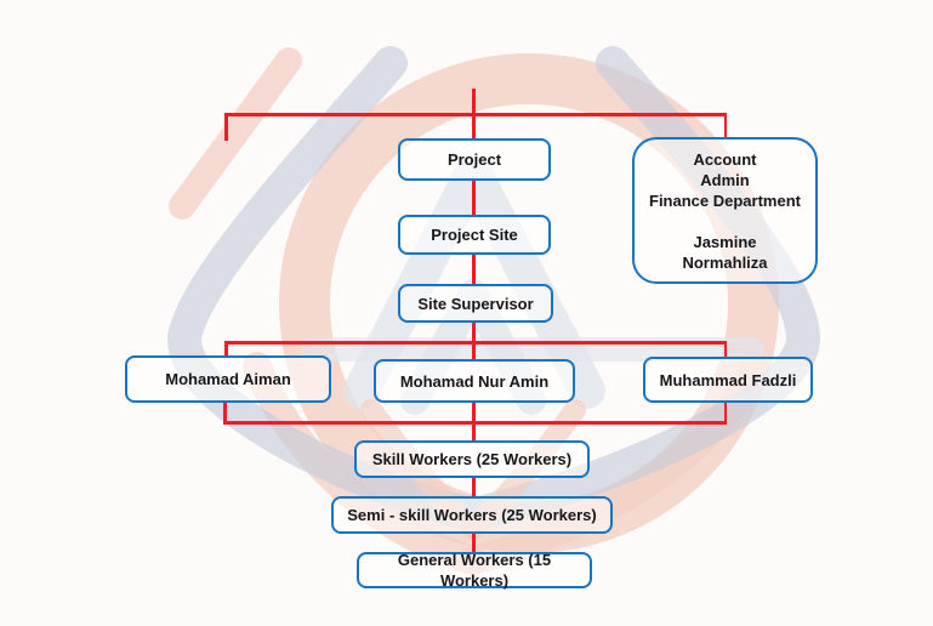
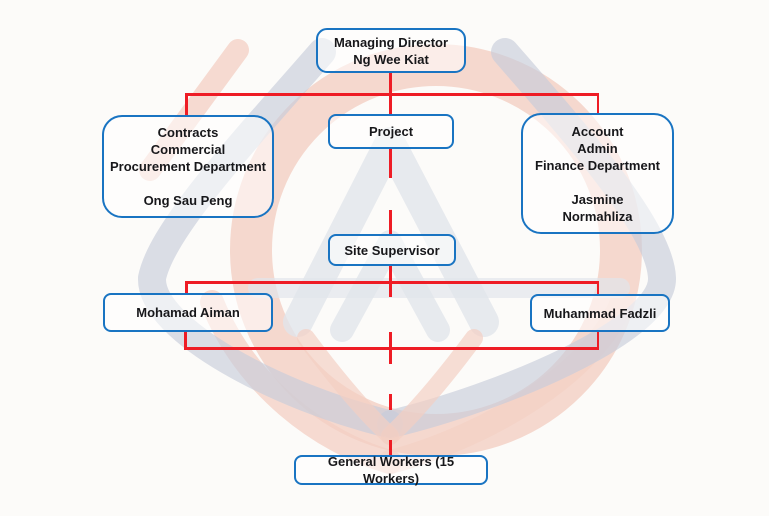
+ Managing Director
+ Ng Wee Kiat
+ Contracts
+ Commercial
+ Procurement Department
+ Ong Sau Peng
  Project
  Account
  Admin
  Finance Department
  Jasmine
  Normahliza
- Project Site
  Site Supervisor
  Mohamad Aiman
- Mohamad Nur Amin
  Muhammad Fadzli
- Skill Workers (25 Workers)
- Semi - skill Workers (25 Workers)
  General Workers (15 Workers)
